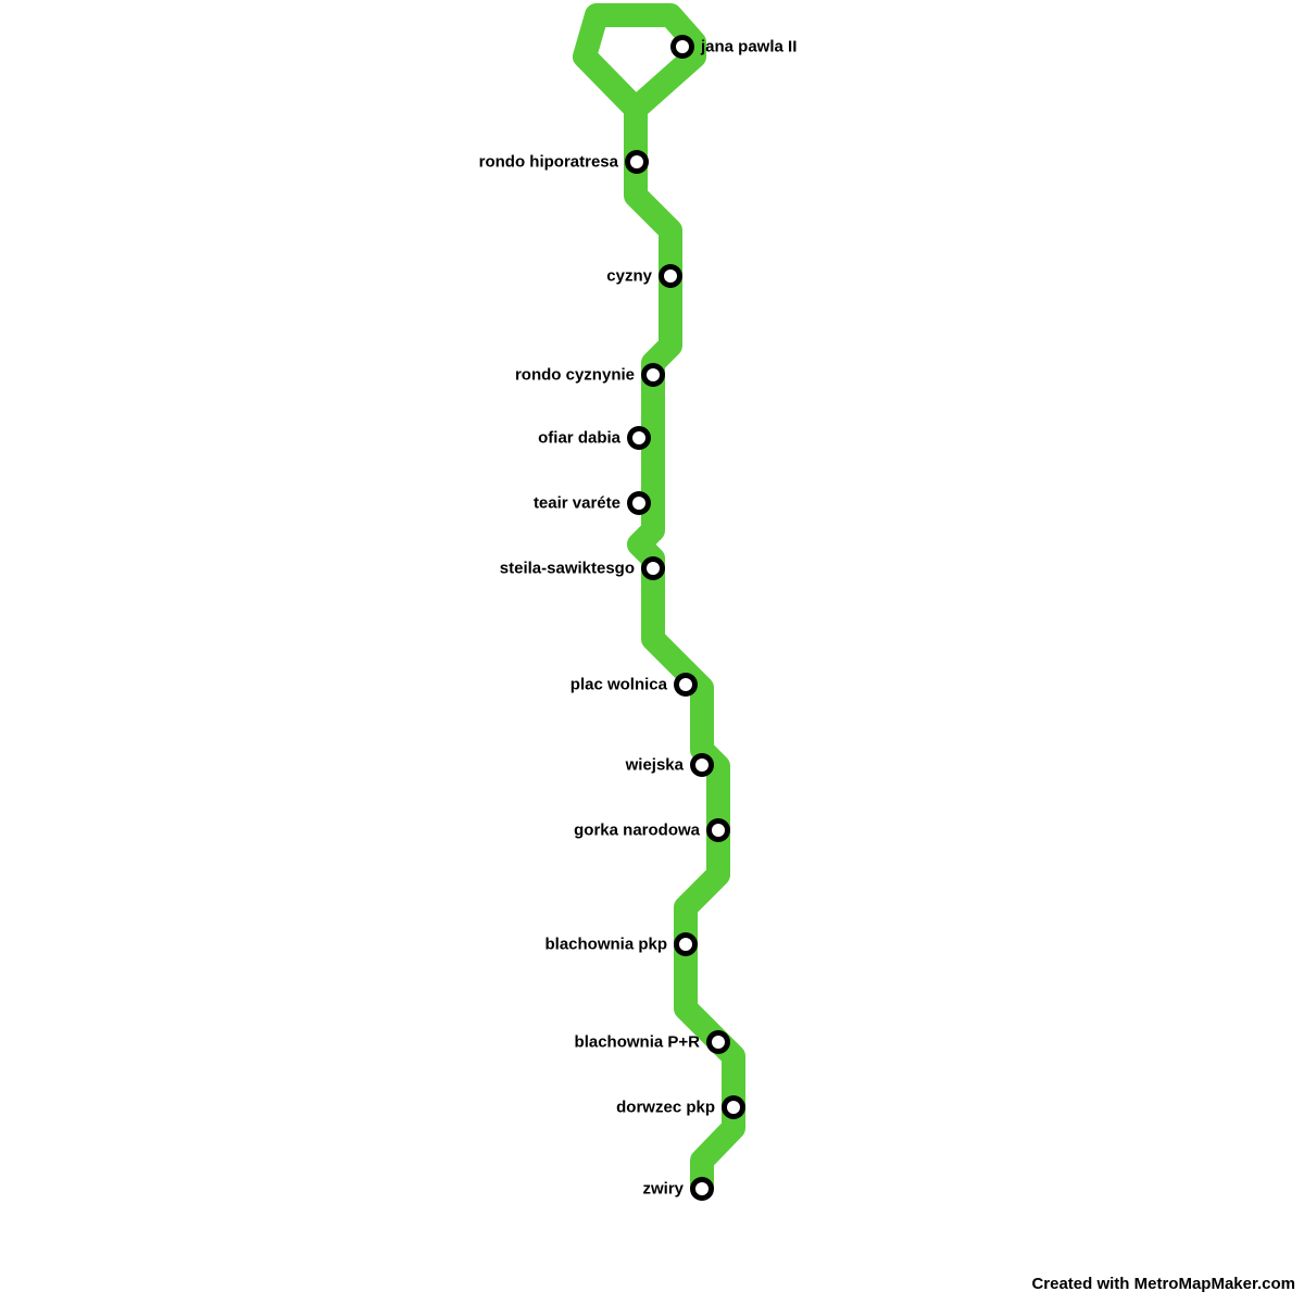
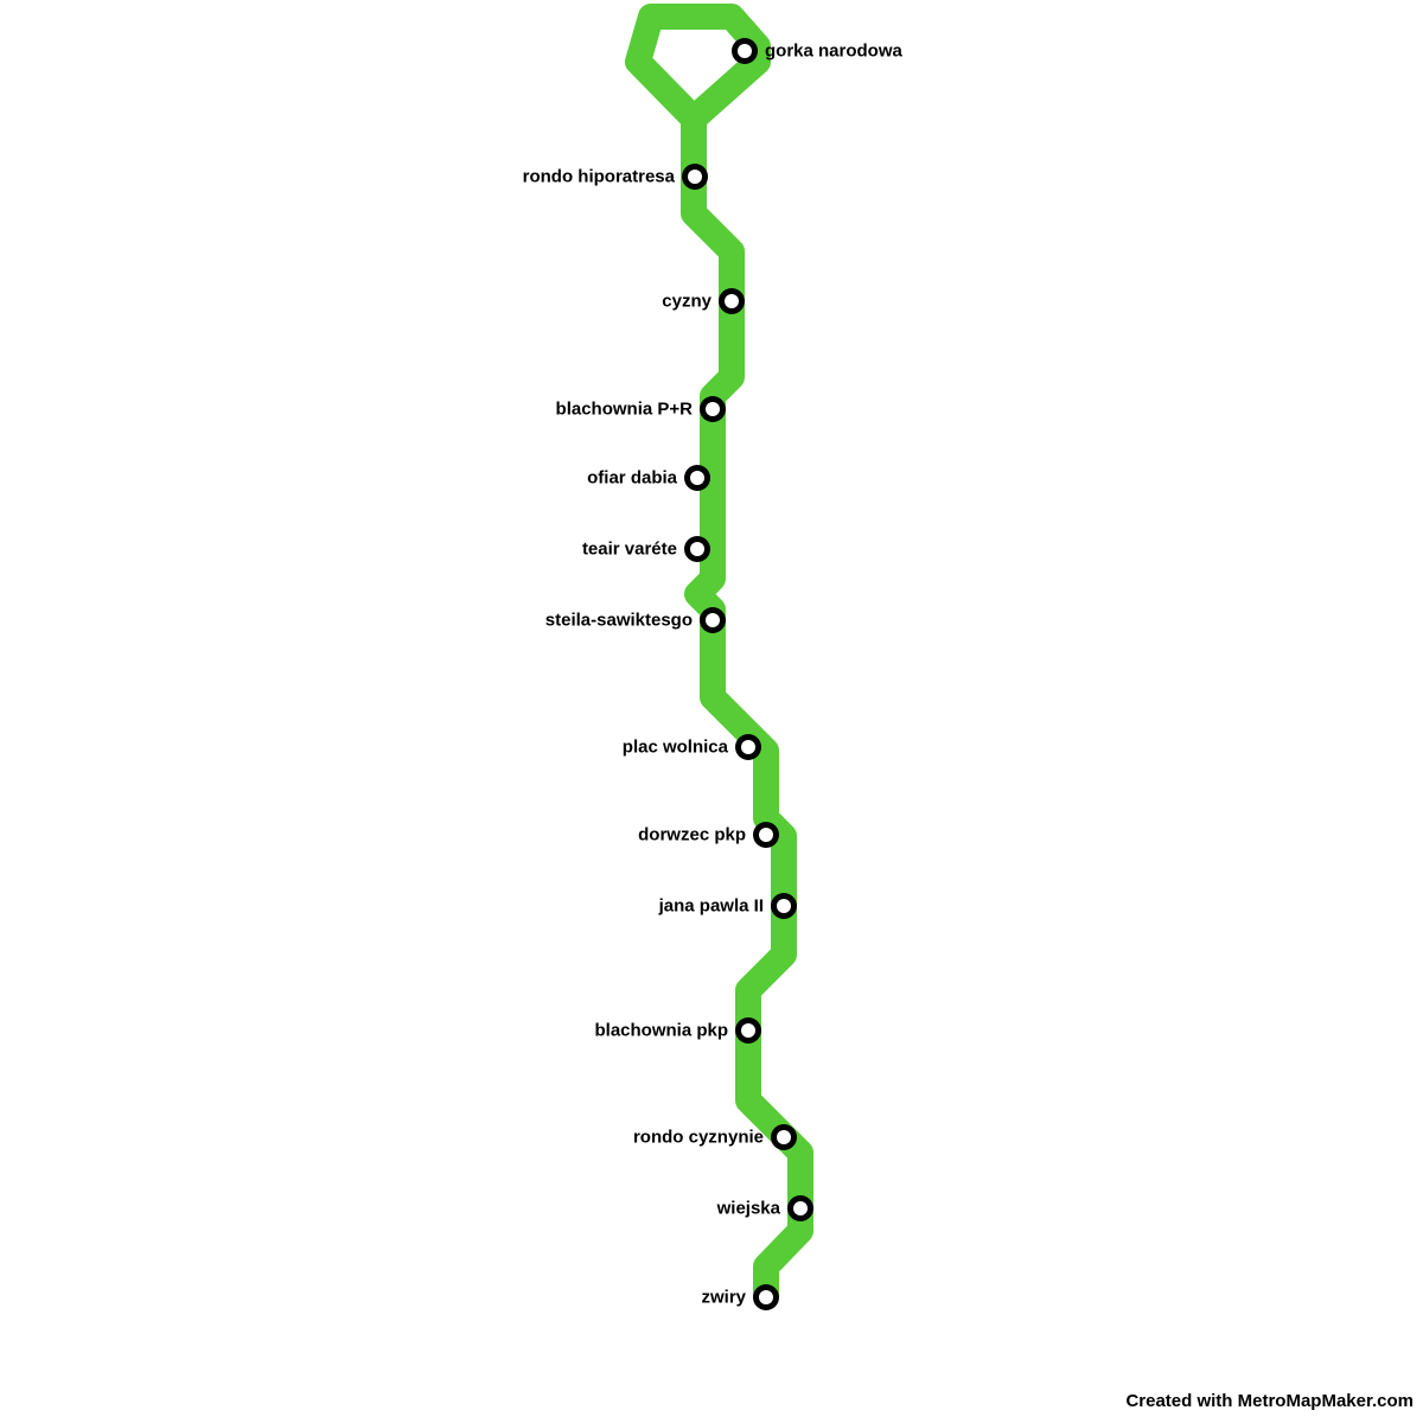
- jana pawla II
+ gorka narodowa
  rondo hiporatresa
  cyzny
- rondo cyznynie
+ blachownia P+R
  ofiar dabia
  teair varéte
  steila-sawiktesgo
  plac wolnica
- wiejska
+ dorwzec pkp
- gorka narodowa
+ jana pawla II
  blachownia pkp
- blachownia P+R
+ rondo cyznynie
- dorwzec pkp
+ wiejska
  zwiry
  Created with MetroMapMaker.com
